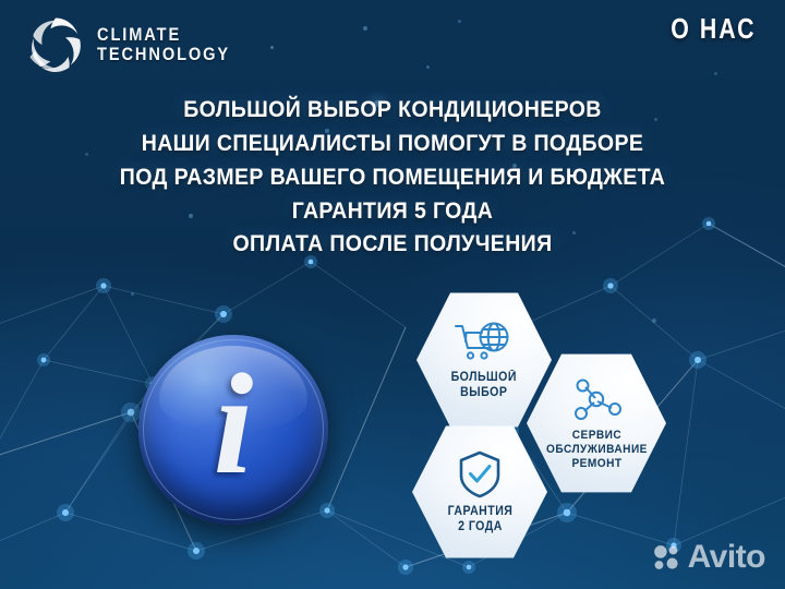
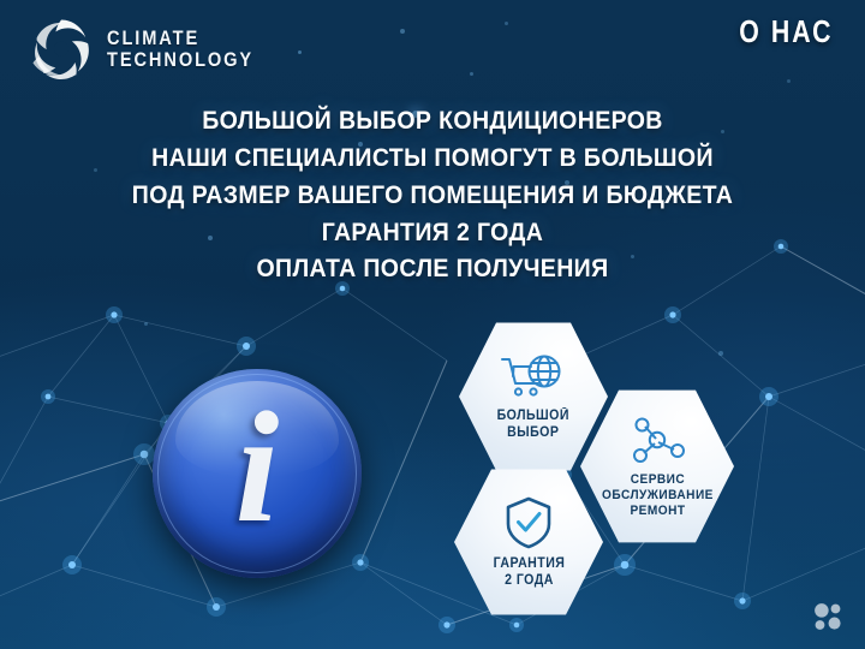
  CLIMATE
  TECHNOLOGY
  О НАС
  БОЛЬШОЙ ВЫБОР КОНДИЦИОНЕРОВ
- НАШИ СПЕЦИАЛИСТЫ ПОМОГУТ В ПОДБОРЕ
+ НАШИ СПЕЦИАЛИСТЫ ПОМОГУТ В БОЛЬШОЙ
  ПОД РАЗМЕР ВАШЕГО ПОМЕЩЕНИЯ И БЮДЖЕТА
- ГАРАНТИЯ 5 ГОДА
+ ГАРАНТИЯ 2 ГОДА
  ОПЛАТА ПОСЛЕ ПОЛУЧЕНИЯ
  БОЛЬШОЙ
  ВЫБОР
  СЕРВИС
  ОБСЛУЖИВАНИЕ
  РЕМОНТ
  ГАРАНТИЯ
  2 ГОДА
- Avito
